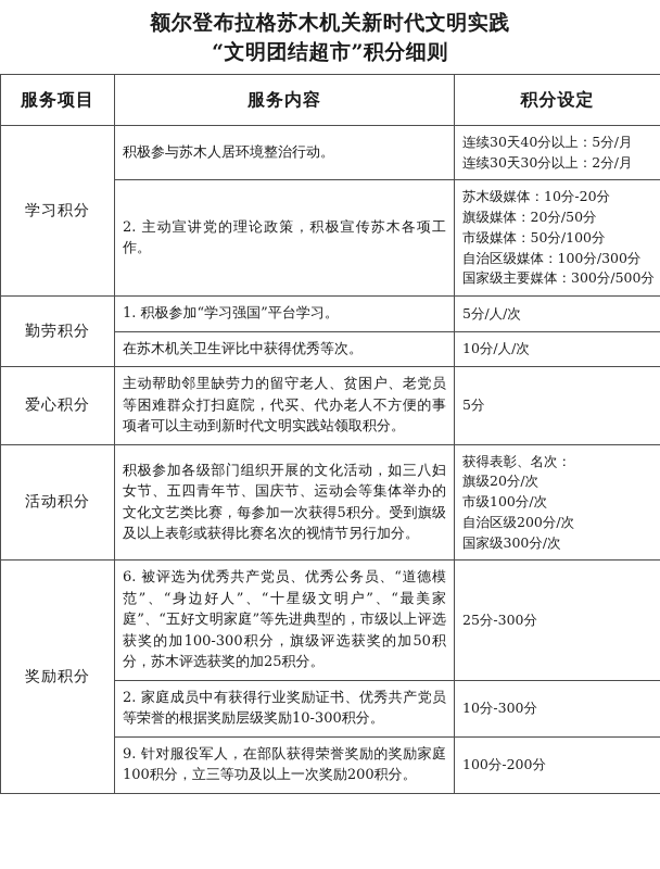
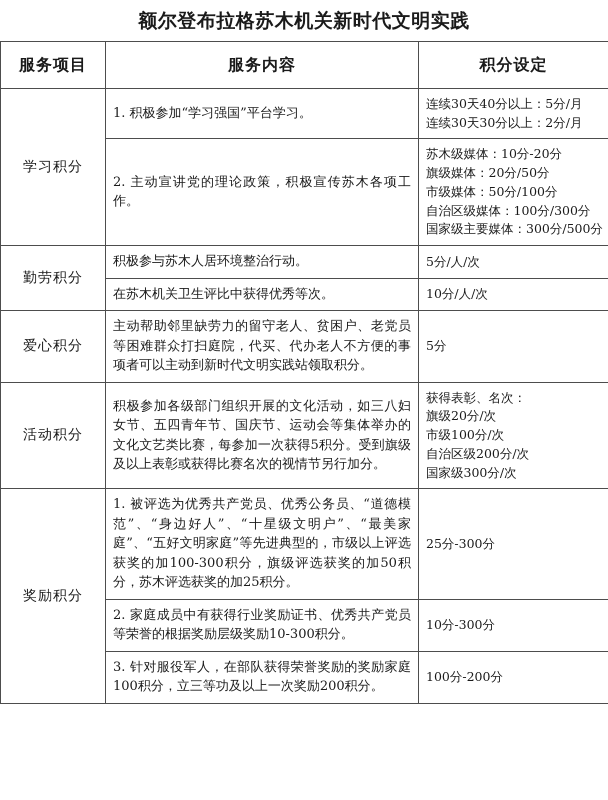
  额尔登布拉格苏木机关新时代文明实践
- “文明团结超市”积分细则
  服务项目	服务内容	积分设定
- 学习积分	积极参与苏木人居环境整治行动。	连续30天40分以上：5分/月连续30天30分以上：2分/月
+ 学习积分	1. 积极参加“学习强国”平台学习。	连续30天40分以上：5分/月连续30天30分以上：2分/月
  2. 主动宣讲党的理论政策，积极宣传苏木各项工作。	苏木级媒体：10分-20分旗级媒体：20分/50分市级媒体：50分/100分自治区级媒体：100分/300分国家级主要媒体：300分/500分
- 勤劳积分	1. 积极参加“学习强国”平台学习。	5分/人/次
+ 勤劳积分	积极参与苏木人居环境整治行动。	5分/人/次
  在苏木机关卫生评比中获得优秀等次。	10分/人/次
  爱心积分	主动帮助邻里缺劳力的留守老人、贫困户、老党员等困难群众打扫庭院，代买、代办老人不方便的事项者可以主动到新时代文明实践站领取积分。	5分
  活动积分	积极参加各级部门组织开展的文化活动，如三八妇女节、五四青年节、国庆节、运动会等集体举办的文化文艺类比赛，每参加一次获得5积分。受到旗级及以上表彰或获得比赛名次的视情节另行加分。	获得表彰、名次：旗级20分/次市级100分/次自治区级200分/次国家级300分/次
- 奖励积分	6. 被评选为优秀共产党员、优秀公务员、“道德模范”、“身边好人”、“十星级文明户”、“最美家庭”、“五好文明家庭”等先进典型的，市级以上评选获奖的加100-300积分，旗级评选获奖的加50积分，苏木评选获奖的加25积分。	25分-300分
+ 奖励积分	1. 被评选为优秀共产党员、优秀公务员、“道德模范”、“身边好人”、“十星级文明户”、“最美家庭”、“五好文明家庭”等先进典型的，市级以上评选获奖的加100-300积分，旗级评选获奖的加50积分，苏木评选获奖的加25积分。	25分-300分
  2. 家庭成员中有获得行业奖励证书、优秀共产党员等荣誉的根据奖励层级奖励10-300积分。	10分-300分
- 9. 针对服役军人，在部队获得荣誉奖励的奖励家庭100积分，立三等功及以上一次奖励200积分。	100分-200分
+ 3. 针对服役军人，在部队获得荣誉奖励的奖励家庭100积分，立三等功及以上一次奖励200积分。	100分-200分
